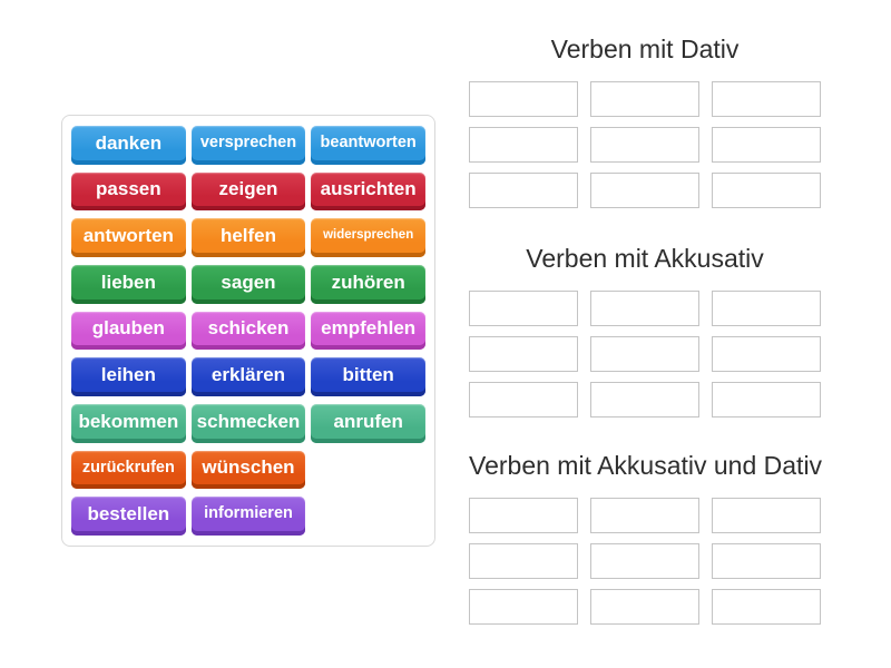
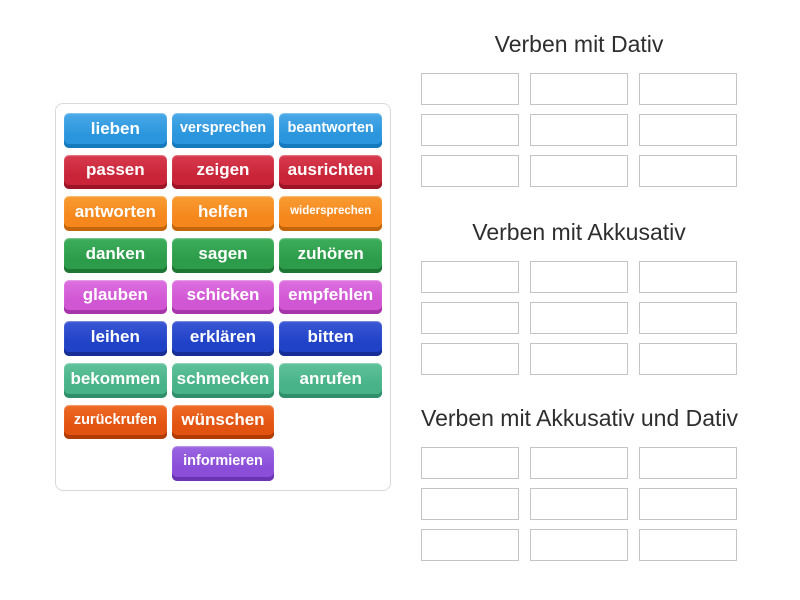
- danken
+ lieben
  versprechen
  beantworten
  passen
  zeigen
  ausrichten
  antworten
  helfen
  widersprechen
- lieben
+ danken
  sagen
  zuhören
  glauben
  schicken
  empfehlen
  leihen
  erklären
  bitten
  bekommen
  schmecken
  anrufen
  zurückrufen
  wünschen
- bestellen
  informieren
  Verben mit Dativ
  Verben mit Akkusativ
  Verben mit Akkusativ und Dativ
